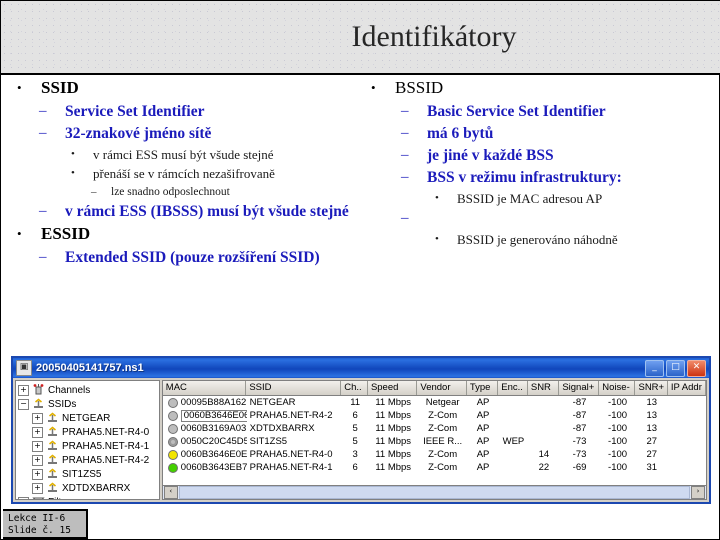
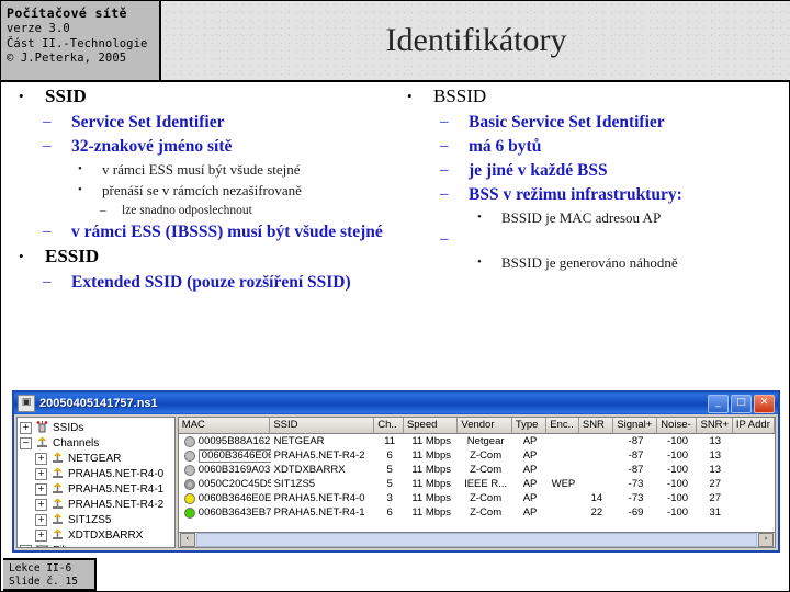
+ Počítačové sítě
+ verze 3.0
+ Část II.-Technologie
+ © J.Peterka, 2005
  Identifikátory
  •
  SSID
  –
  Service Set Identifier
  –
  32-znakové jméno sítě
  •
  v rámci ESS musí být všude stejné
  •
  přenáší se v rámcích nezašifrovaně
  –
  lze snadno odposlechnout
  –
  v rámci ESS (IBSSS) musí být všude stejné
  •
  ESSID
  –
  Extended SSID (pouze rozšíření SSID)
  •
  BSSID
  –
  Basic Service Set Identifier
  –
  má 6 bytů
  –
  je jiné v každé BSS
  –
  BSS v režimu infrastruktury:
  •
  BSSID je MAC adresou AP
  –
  •
  BSSID je generováno náhodně
  ▣
  20050405141757.ns1
  _
  □
  ✕
  +
- Channels
+ SSIDs
  −
- SSIDs
+ Channels
  +
  NETGEAR
  +
  PRAHA5.NET-R4-0
  +
  PRAHA5.NET-R4-1
  +
  PRAHA5.NET-R4-2
  +
  SIT1ZS5
  +
  XDTDXBARRX
  MAC
  SSID
  Ch..
  Speed
  Vendor
  Type
  Enc..
  SNR
  Signal+
  Noise-
  SNR+
  IP Addr
  00095B88A162
  NETGEAR
  11
  11 Mbps
  Netgear
  AP
  -87
  -100
  13
  0060B3646E0
  PRAHA5.NET-R4-2
  6
  11 Mbps
  Z-Com
  AP
  -87
  -100
  13
  0060B3169A03
  XDTDXBARRX
  5
  11 Mbps
  Z-Com
  AP
  -87
  -100
  13
  0050C20C45D5
  SIT1ZS5
  5
  11 Mbps
  IEEE R...
  AP
  WEP
  -73
  -100
  27
  0060B3646E0E
  PRAHA5.NET-R4-0
  3
  11 Mbps
  Z-Com
  AP
  14
  -73
  -100
  27
  0060B3643EB7
  PRAHA5.NET-R4-1
  6
  11 Mbps
  Z-Com
  AP
  22
  -69
  -100
  31
  ‹
  ›
  Lekce II-6
  Slide č. 15
